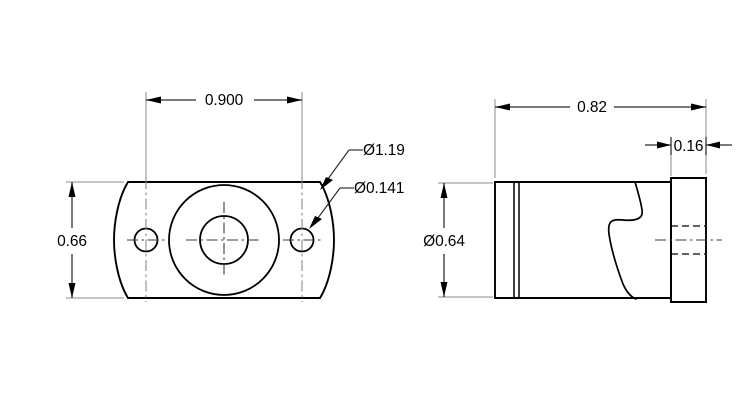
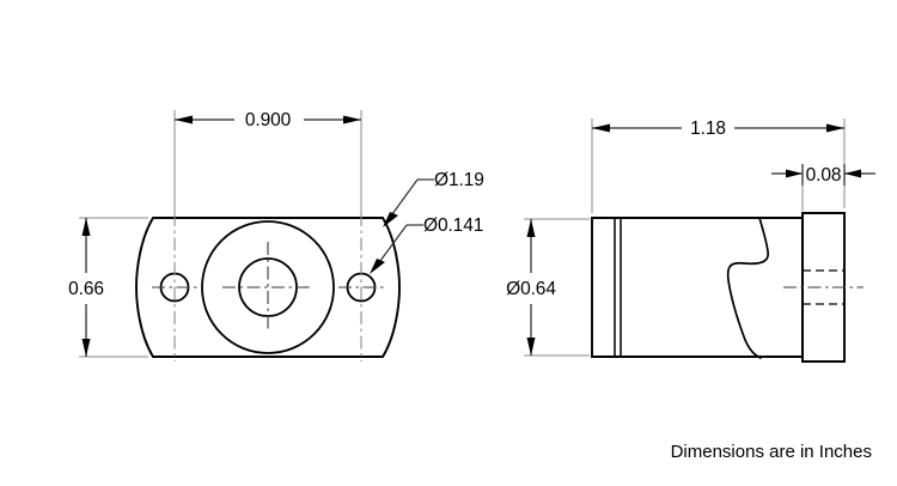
  0.900
  0.66
  Ø1.19
  Ø0.141
- 0.82
+ 1.18
- 0.16
+ 0.08
  Ø0.64
+ Dimensions are in Inches
